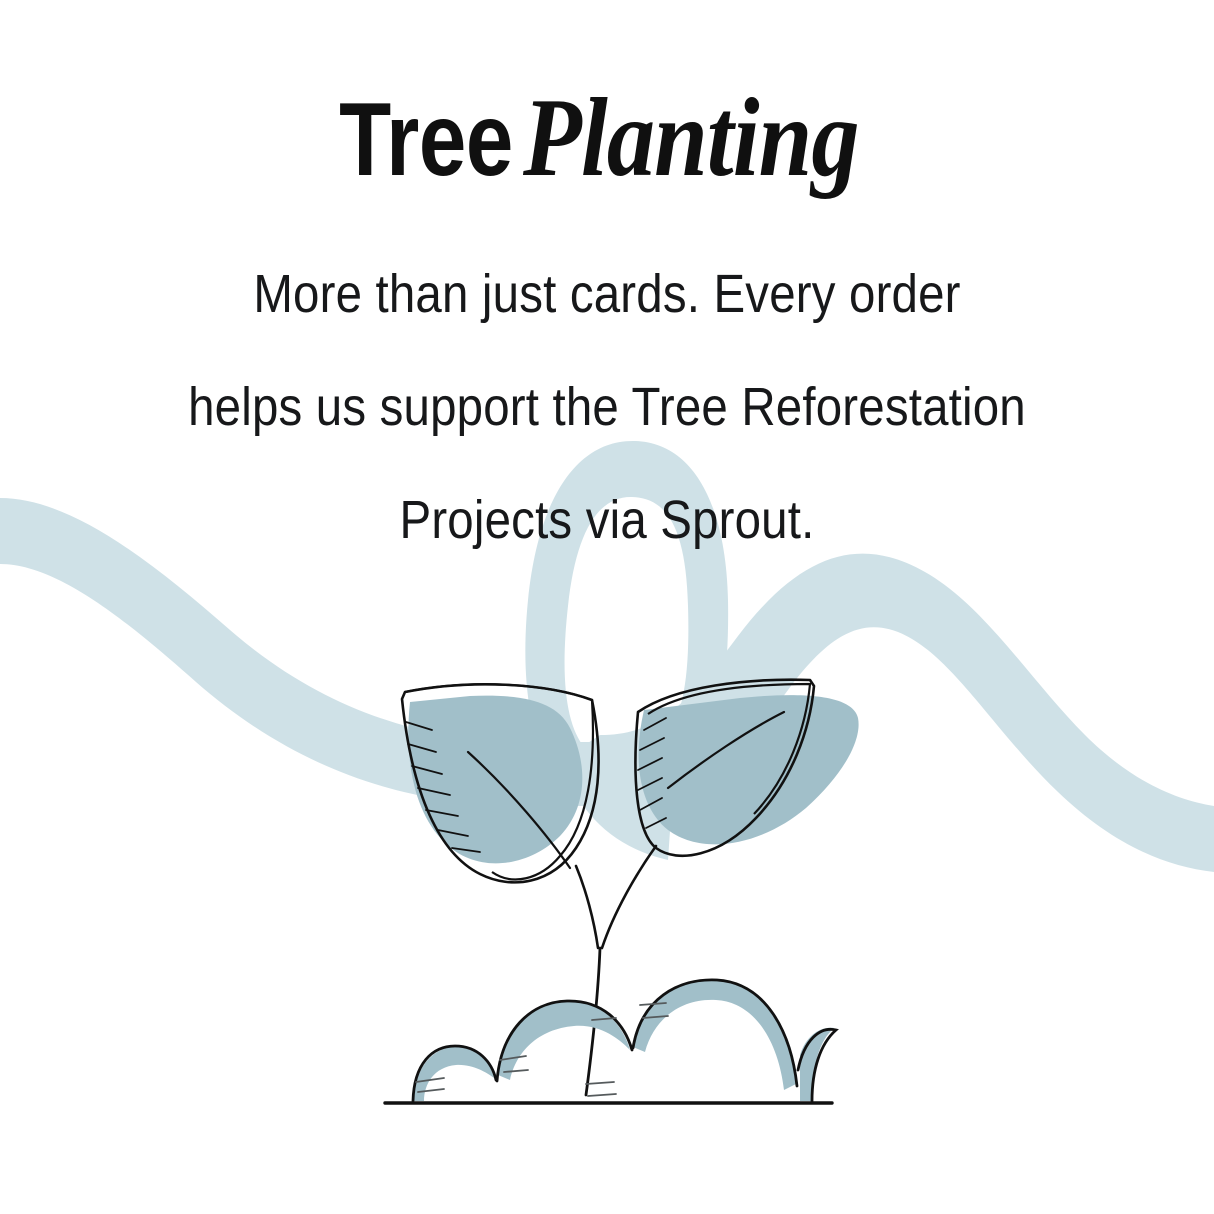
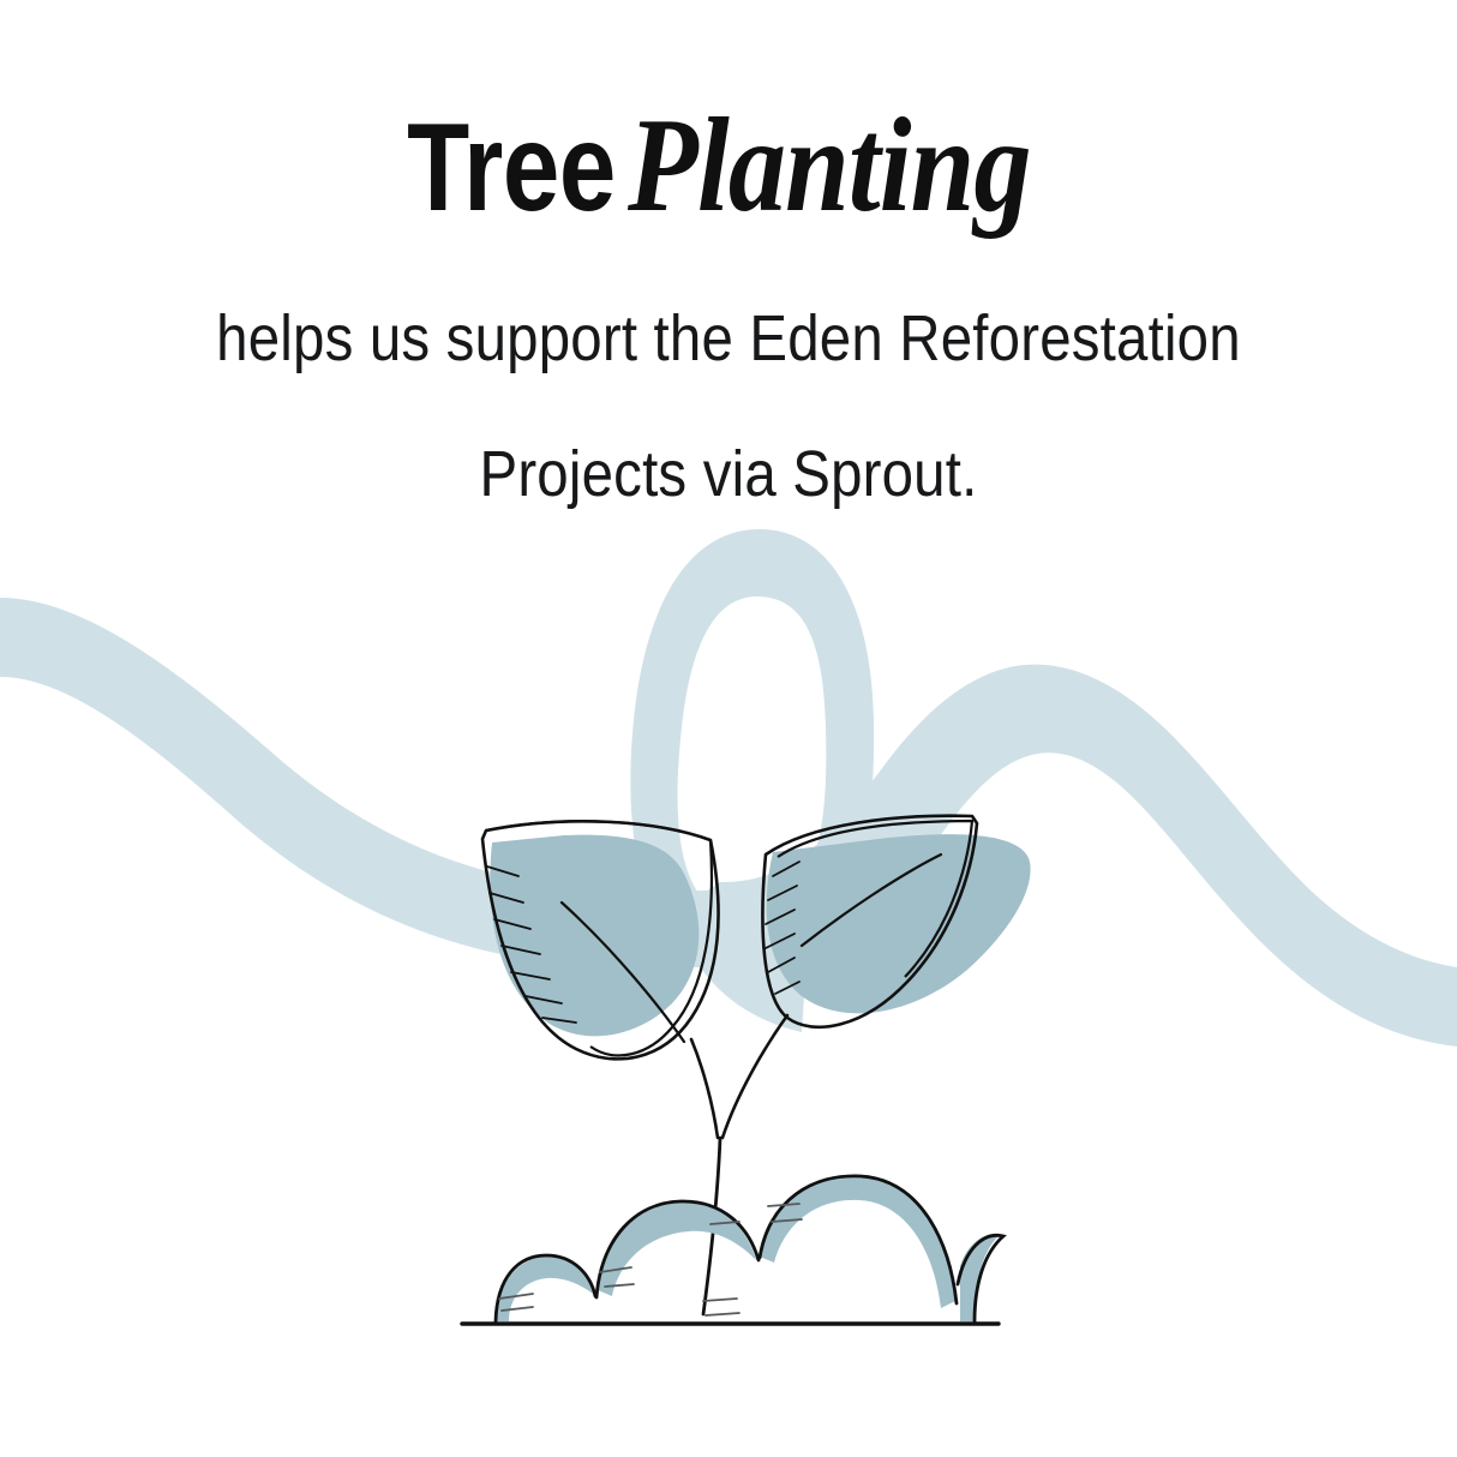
  TreePlanting
- More than just cards. Every order
- helps us support the Tree Reforestation
+ helps us support the Eden Reforestation
  Projects via Sprout.
